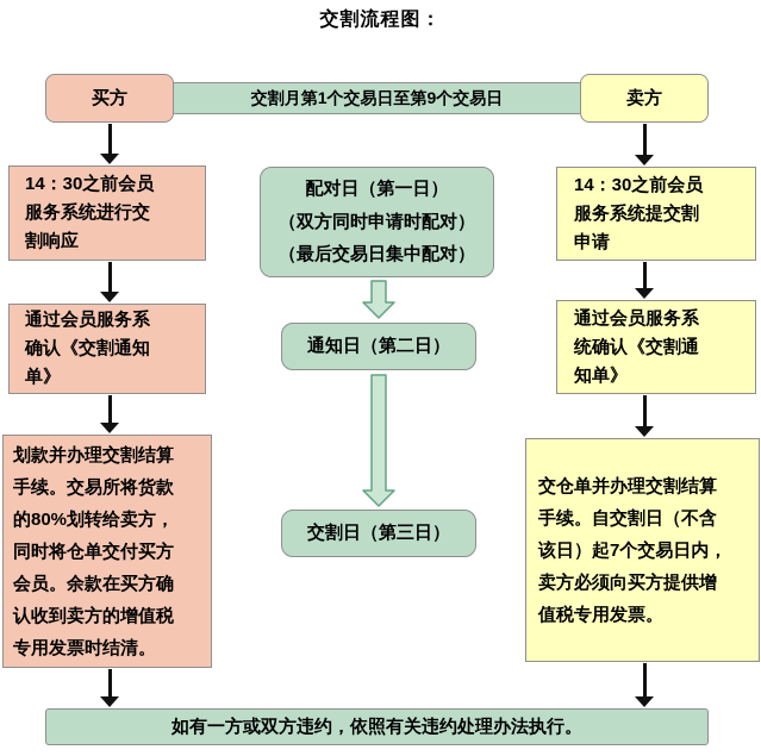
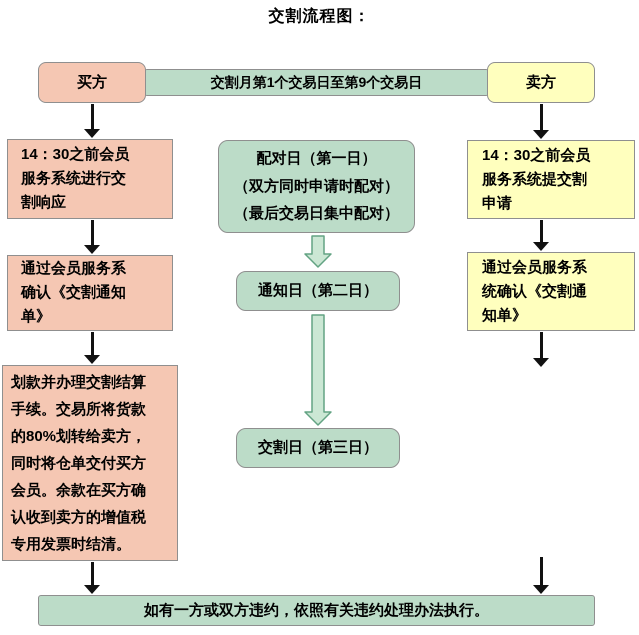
  交割流程图：
  交割月第1个交易日至第9个交易日
  买方
  卖方
  14：30之前会员
  服务系统进行交
  割响应
  通过会员服务系
  确认《交割通知
  单》
  划款并办理交割结算
  手续。交易所将货款
  的80%划转给卖方，
  同时将仓单交付买方
  会员。余款在买方确
  认收到卖方的增值税
  专用发票时结清。
  配对日（第一日）
  （双方同时申请时配对）
  （最后交易日集中配对）
  通知日（第二日）
  交割日（第三日）
  14：30之前会员
  服务系统提交割
  申请
  通过会员服务系
  统确认《交割通
  知单》
- 交仓单并办理交割结算
- 手续。自交割日（不含
- 该日）起7个交易日内，
- 卖方必须向买方提供增
- 值税专用发票。
  如有一方或双方违约，依照有关违约处理办法执行。
